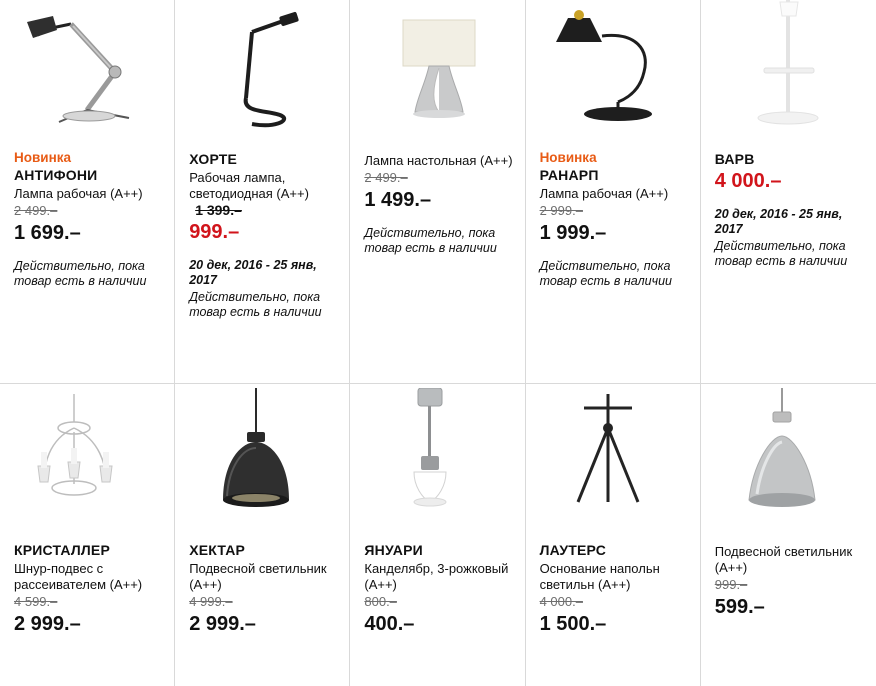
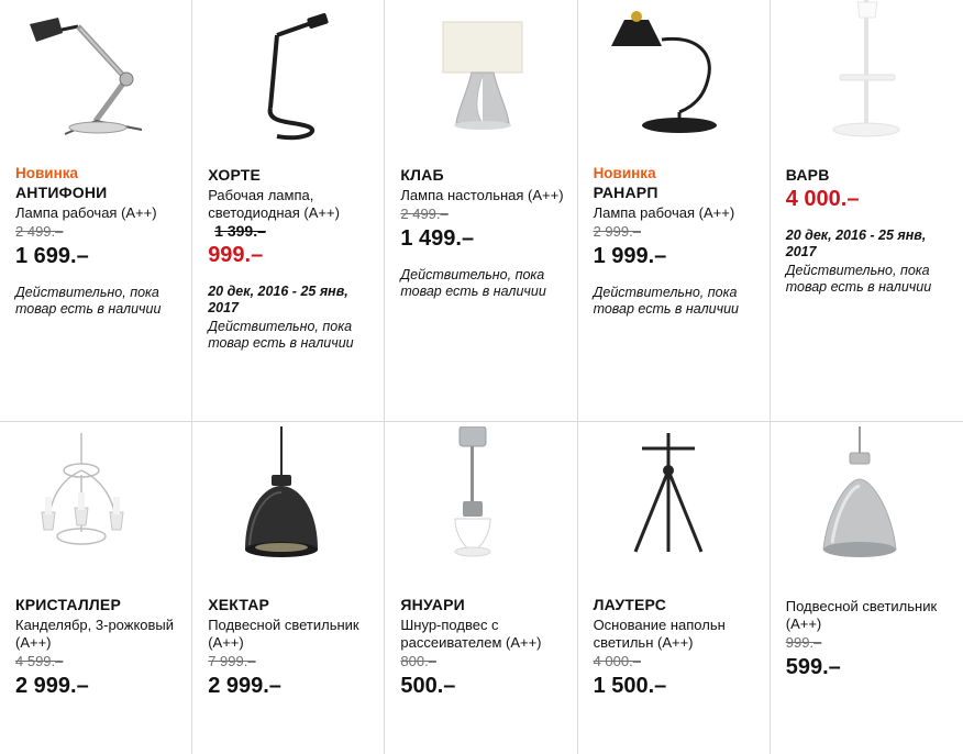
  Новинка
  АНТИФОНИ
  Лампа рабочая (А++)
  2 499.–
  1 699.–
  Действительно, пока товар есть в наличии
  ХОРТЕ
  Рабочая лампа, светодиодная (А++)1 399.–
  999.–
  20 дек, 2016 - 25 янв, 2017
  Действительно, пока товар есть в наличии
+ КЛАБ
  Лампа настольная (А++)
  2 499.–
  1 499.–
  Действительно, пока товар есть в наличии
  Новинка
  РАНАРП
  Лампа рабочая (А++)
  2 999.–
  1 999.–
  Действительно, пока товар есть в наличии
  ВАРВ
  4 000.–
  20 дек, 2016 - 25 янв, 2017
  Действительно, пока товар есть в наличии
  КРИСТАЛЛЕР
- Шнур-подвес с рассеивателем (А++)
+ Канделябр, 3-рожковый (А++)
  4 599.–
  2 999.–
  ХЕКТАР
  Подвесной светильник (А++)
- 4 999.–
+ 7 999.–
  2 999.–
  ЯНУАРИ
- Канделябр, 3-рожковый (А++)
+ Шнур-подвес с рассеивателем (А++)
  800.–
- 400.–
+ 500.–
  ЛАУТЕРС
  Основание напольн светильн (А++)
  4 000.–
  1 500.–
  Подвесной светильник (А++)
  999.–
  599.–
